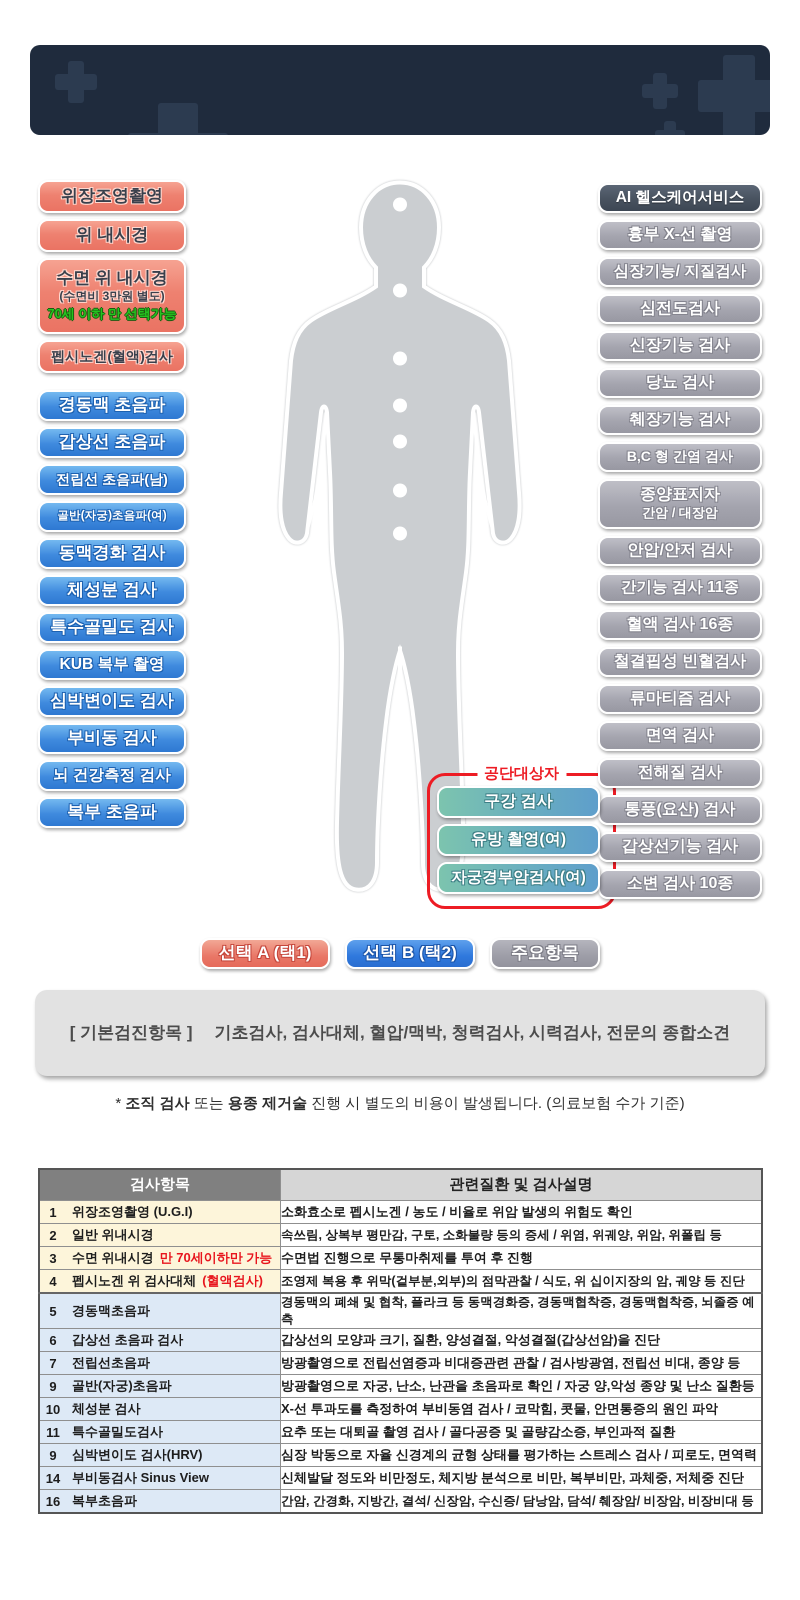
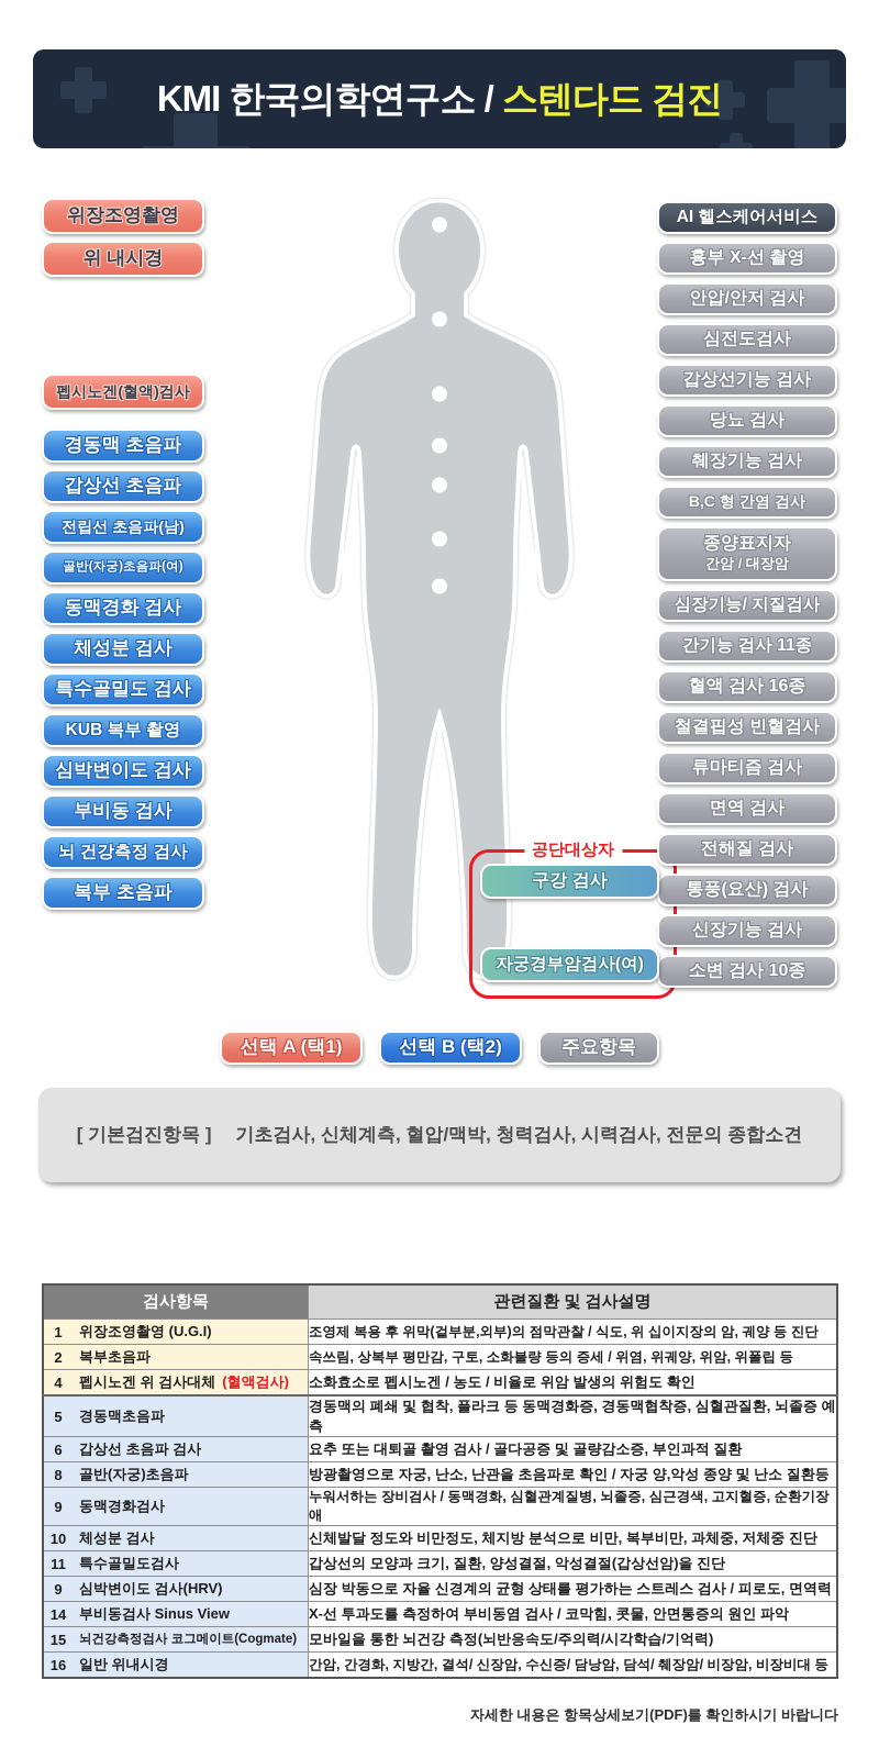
+ KMI 한국의학연구소 / 스텐다드 검진
  공단대상자
  [ 기본검진항목 ]
- 기초검사, 검사대체, 혈압/맥박, 청력검사, 시력검사, 전문의 종합소견
+ 기초검사, 신체계측, 혈압/맥박, 청력검사, 시력검사, 전문의 종합소견
- * 조직 검사 또는 용종 제거술 진행 시 별도의 비용이 발생됩니다. (의료보험 수가 기준)
  검사항목	관련질환 및 검사설명
- 1 위장조영촬영 (U.G.I)	소화효소로 펩시노겐 / 농도 / 비율로 위암 발생의 위험도 확인
+ 1 위장조영촬영 (U.G.I)	조영제 복용 후 위막(겉부분,외부)의 점막관찰 / 식도, 위 십이지장의 암, 궤양 등 진단
- 2 일반 위내시경	속쓰림, 상복부 평만감, 구토, 소화불량 등의 증세 / 위염, 위궤양, 위암, 위폴립 등
+ 2 복부초음파	속쓰림, 상복부 평만감, 구토, 소화불량 등의 증세 / 위염, 위궤양, 위암, 위폴립 등
- 3 수면 위내시경 만 70세이하만 가능	수면법 진행으로 무통마취제를 투여 후 진행
- 4 펩시노겐 위 검사대체 (혈액검사)	조영제 복용 후 위막(겉부분,외부)의 점막관찰 / 식도, 위 십이지장의 암, 궤양 등 진단
+ 4 펩시노겐 위 검사대체 (혈액검사)	소화효소로 펩시노겐 / 농도 / 비율로 위암 발생의 위험도 확인
- 5 경동맥초음파	경동맥의 폐쇄 및 협착, 플라크 등 동맥경화증, 경동맥협착증, 경동맥협착증, 뇌졸증 예측
+ 5 경동맥초음파	경동맥의 폐쇄 및 협착, 플라크 등 동맥경화증, 경동맥협착증, 심혈관질환, 뇌졸증 예측
- 6 갑상선 초음파 검사	갑상선의 모양과 크기, 질환, 양성결절, 악성결절(갑상선암)을 진단
+ 6 갑상선 초음파 검사	요추 또는 대퇴골 촬영 검사 / 골다공증 및 골량감소증, 부인과적 질환
- 7 전립선초음파	방광촬영으로 전립선염증과 비대증관련 관찰 / 검사방광염, 전립선 비대, 종양 등
- 9 골반(자궁)초음파	방광촬영으로 자궁, 난소, 난관을 초음파로 확인 / 자궁 양,악성 종양 및 난소 질환등
+ 8 골반(자궁)초음파	방광촬영으로 자궁, 난소, 난관을 초음파로 확인 / 자궁 양,악성 종양 및 난소 질환등
+ 9 동맥경화검사	누워서하는 장비검사 / 동맥경화, 심혈관계질병, 뇌졸증, 심근경색, 고지혈증, 순환기장애
- 10 체성분 검사	X-선 투과도를 측정하여 부비동염 검사 / 코막힘, 콧물, 안면통증의 원인 파악
+ 10 체성분 검사	신체발달 정도와 비만정도, 체지방 분석으로 비만, 복부비만, 과체중, 저체중 진단
- 11 특수골밀도검사	요추 또는 대퇴골 촬영 검사 / 골다공증 및 골량감소증, 부인과적 질환
+ 11 특수골밀도검사	갑상선의 모양과 크기, 질환, 양성결절, 악성결절(갑상선암)을 진단
  9 심박변이도 검사(HRV)	심장 박동으로 자율 신경계의 균형 상태를 평가하는 스트레스 검사 / 피로도, 면역력
- 14 부비동검사 Sinus View	신체발달 정도와 비만정도, 체지방 분석으로 비만, 복부비만, 과체중, 저체중 진단
+ 14 부비동검사 Sinus View	X-선 투과도를 측정하여 부비동염 검사 / 코막힘, 콧물, 안면통증의 원인 파악
+ 15 뇌건강측정검사 코그메이트(Cogmate)	모바일을 통한 뇌건강 측정(뇌반응속도/주의력/시각학습/기억력)
- 16 복부초음파	간암, 간경화, 지방간, 결석/ 신장암, 수신증/ 담낭암, 담석/ 췌장암/ 비장암, 비장비대 등
+ 16 일반 위내시경	간암, 간경화, 지방간, 결석/ 신장암, 수신증/ 담낭암, 담석/ 췌장암/ 비장암, 비장비대 등
+ 자세한 내용은 항목상세보기(PDF)를 확인하시기 바랍니다
  위장조영촬영
  위 내시경
- 수면 위 내시경
- (수면비 3만원 별도)
- 70세 이하 만 선택가능
  펩시노겐(혈액)검사
  경동맥 초음파
  갑상선 초음파
  전립선 초음파(남)
  골반(자궁)초음파(여)
  동맥경화 검사
  체성분 검사
  특수골밀도 검사
  KUB 복부 촬영
  심박변이도 검사
  부비동 검사
  뇌 건강측정 검사
  복부 초음파
  AI 헬스케어서비스
  흉부 X-선 촬영
- 심장기능/ 지질검사
+ 안압/안저 검사
  심전도검사
- 신장기능 검사
+ 갑상선기능 검사
  당뇨 검사
  췌장기능 검사
  B,C 형 간염 검사
  종양표지자
  간암 / 대장암
- 안압/안저 검사
+ 심장기능/ 지질검사
  간기능 검사 11종
  혈액 검사 16종
  철결핍성 빈혈검사
  류마티즘 검사
  면역 검사
  전해질 검사
  통풍(요산) 검사
- 갑상선기능 검사
+ 신장기능 검사
  소변 검사 10종
  구강 검사
- 유방 촬영(여)
  자궁경부암검사(여)
  선택 A (택1)
  선택 B (택2)
  주요항목
